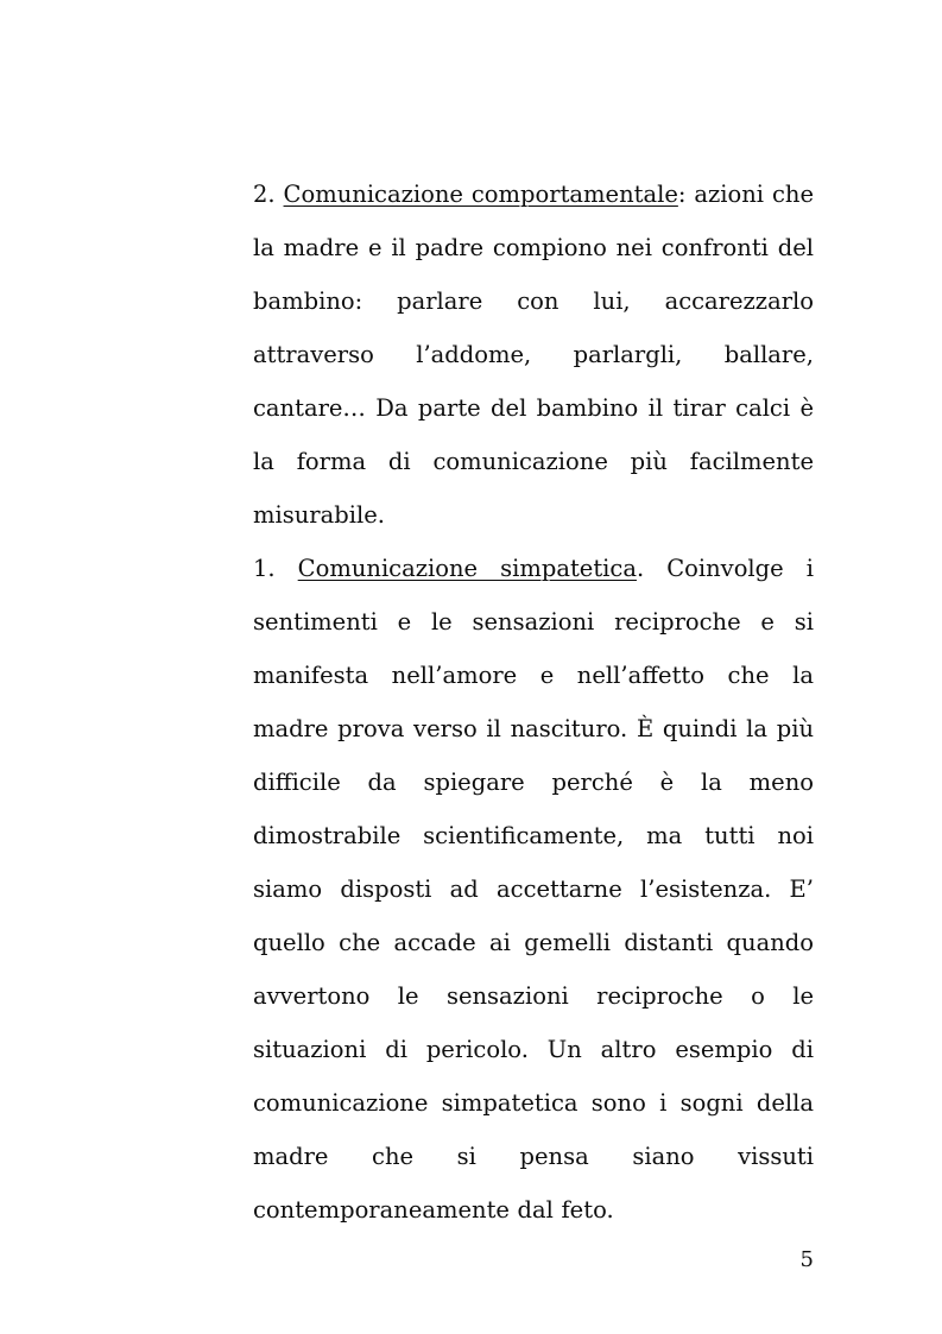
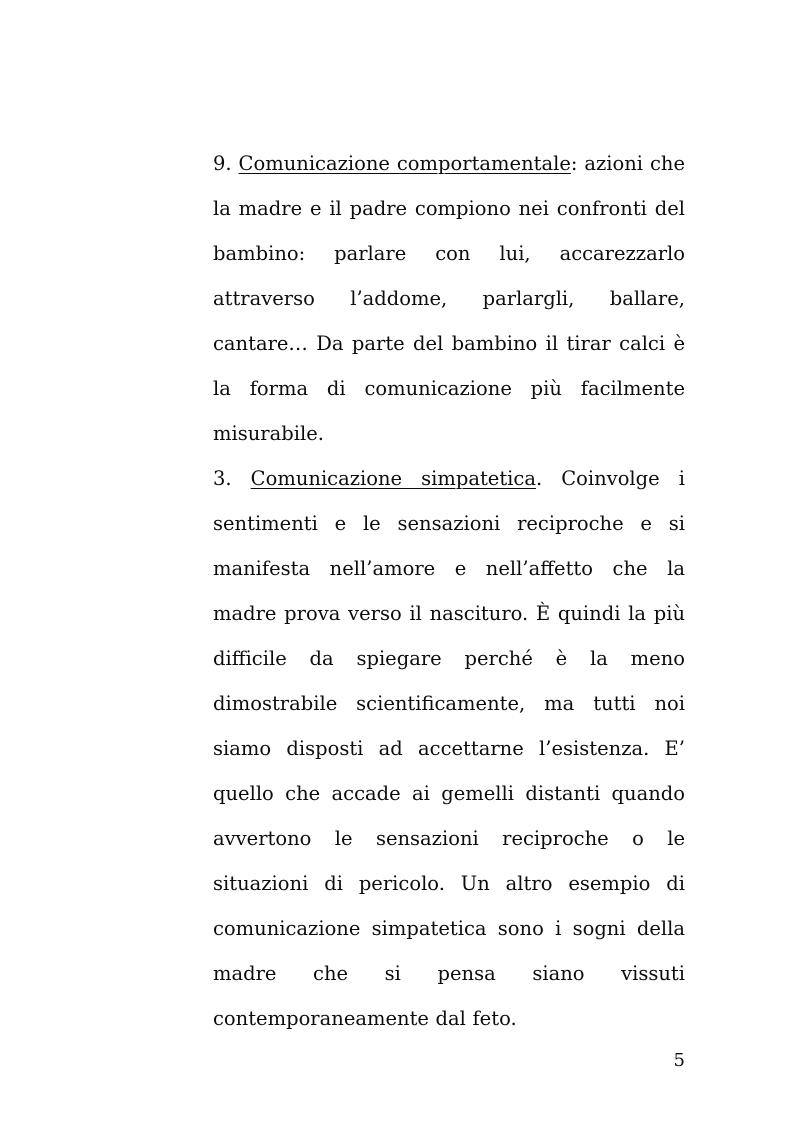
- 2. Comunicazione comportamentale: azioni che la madre e il padre compiono nei confronti del bambino: parlare con lui, accarezzarlo attraverso l’addome, parlargli, ballare, cantare… Da parte del bambino il tirar calci è la forma di comunicazione più facilmente misurabile.
+ 9. Comunicazione comportamentale: azioni che la madre e il padre compiono nei confronti del bambino: parlare con lui, accarezzarlo attraverso l’addome, parlargli, ballare, cantare… Da parte del bambino il tirar calci è la forma di comunicazione più facilmente misurabile.
- 1. Comunicazione simpatetica. Coinvolge i sentimenti e le sensazioni reciproche e si manifesta nell’amore e nell’affetto che la madre prova verso il nascituro. È quindi la più difficile da spiegare perché è la meno dimostrabile scientificamente, ma tutti noi siamo disposti ad accettarne l’esistenza. E’ quello che accade ai gemelli distanti quando avvertono le sensazioni reciproche o le situazioni di pericolo. Un altro esempio di comunicazione simpatetica sono i sogni della madre che si pensa siano vissuti contemporaneamente dal feto.
+ 3. Comunicazione simpatetica. Coinvolge i sentimenti e le sensazioni reciproche e si manifesta nell’amore e nell’affetto che la madre prova verso il nascituro. È quindi la più difficile da spiegare perché è la meno dimostrabile scientificamente, ma tutti noi siamo disposti ad accettarne l’esistenza. E’ quello che accade ai gemelli distanti quando avvertono le sensazioni reciproche o le situazioni di pericolo. Un altro esempio di comunicazione simpatetica sono i sogni della madre che si pensa siano vissuti contemporaneamente dal feto.
  5
